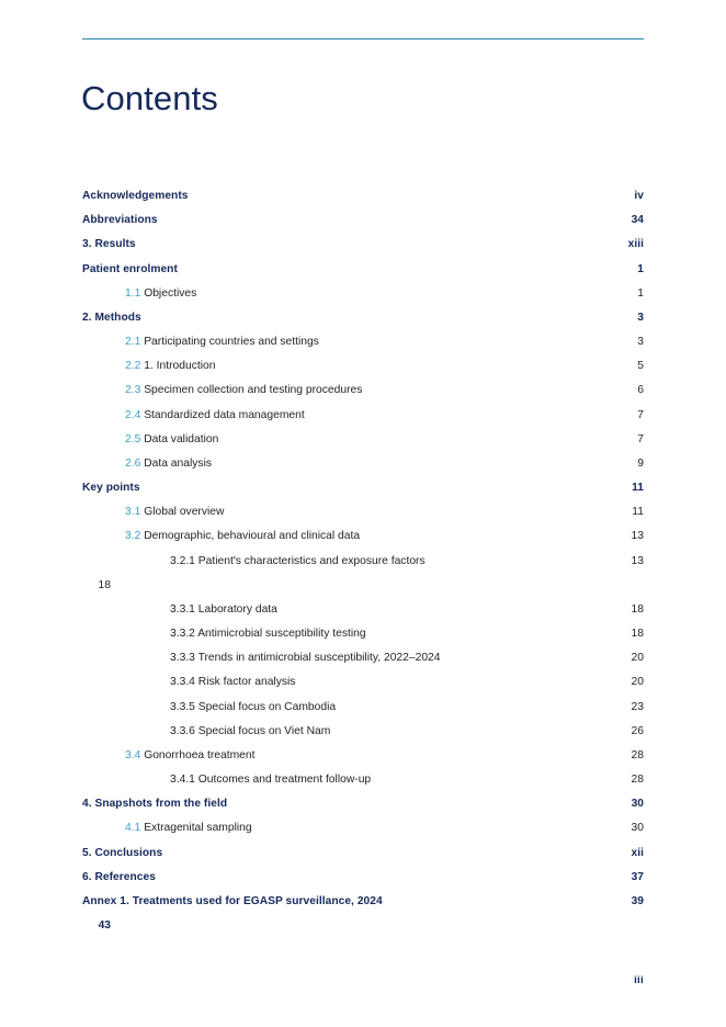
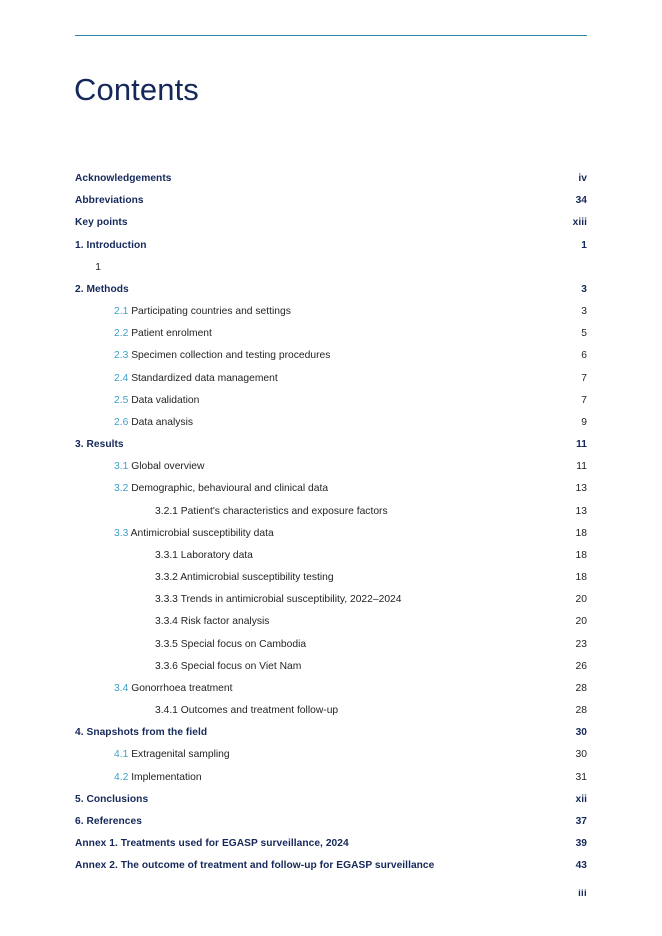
  Contents
  Acknowledgements
  iv
  Abbreviations
  34
- 3. Results
+ Key points
  xiii
- Patient enrolment
+ 1. Introduction
  1
- 1.1 Objectives
  1
  2. Methods
  3
  2.1 Participating countries and settings
  3
- 2.2 1. Introduction
+ 2.2 Patient enrolment
  5
  2.3 Specimen collection and testing procedures
  6
  2.4 Standardized data management
  7
  2.5 Data validation
  7
  2.6 Data analysis
  9
- Key points
+ 3. Results
  11
  3.1 Global overview
  11
  3.2 Demographic, behavioural and clinical data
  13
  3.2.1 Patient's characteristics and exposure factors
  13
+ 3.3 Antimicrobial susceptibility data
  18
  3.3.1 Laboratory data
  18
  3.3.2 Antimicrobial susceptibility testing
  18
  3.3.3 Trends in antimicrobial susceptibility, 2022–2024
  20
  3.3.4 Risk factor analysis
  20
  3.3.5 Special focus on Cambodia
  23
  3.3.6 Special focus on Viet Nam
  26
  3.4 Gonorrhoea treatment
  28
  3.4.1 Outcomes and treatment follow-up
  28
  4. Snapshots from the field
  30
  4.1 Extragenital sampling
  30
+ 4.2 Implementation
+ 31
  5. Conclusions
  xii
  6. References
  37
  Annex 1. Treatments used for EGASP surveillance, 2024
  39
+ Annex 2. The outcome of treatment and follow-up for EGASP surveillance
  43
  iii
